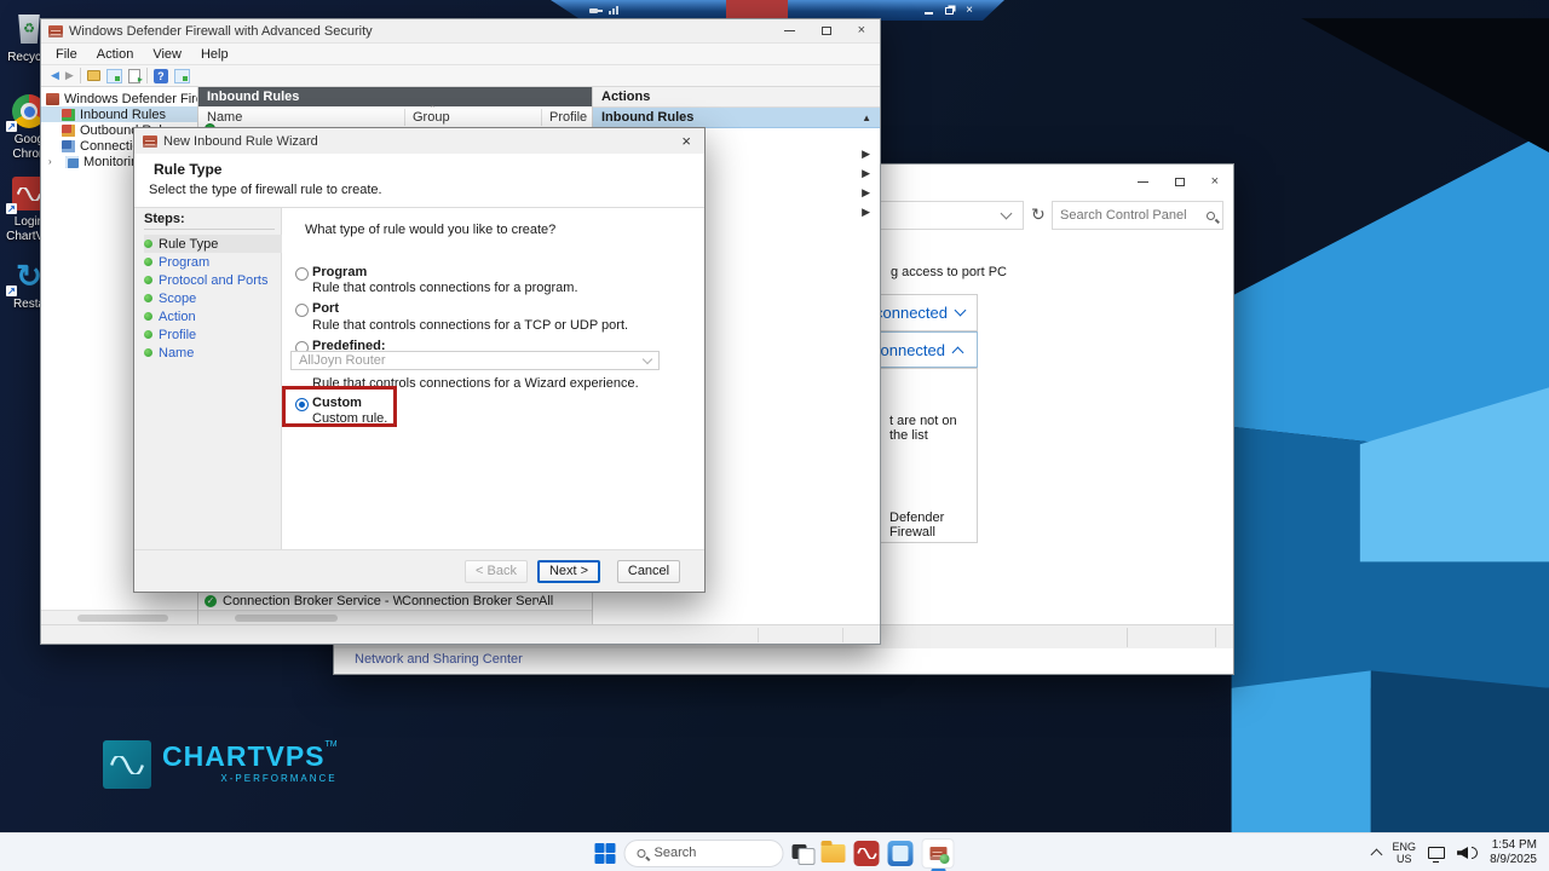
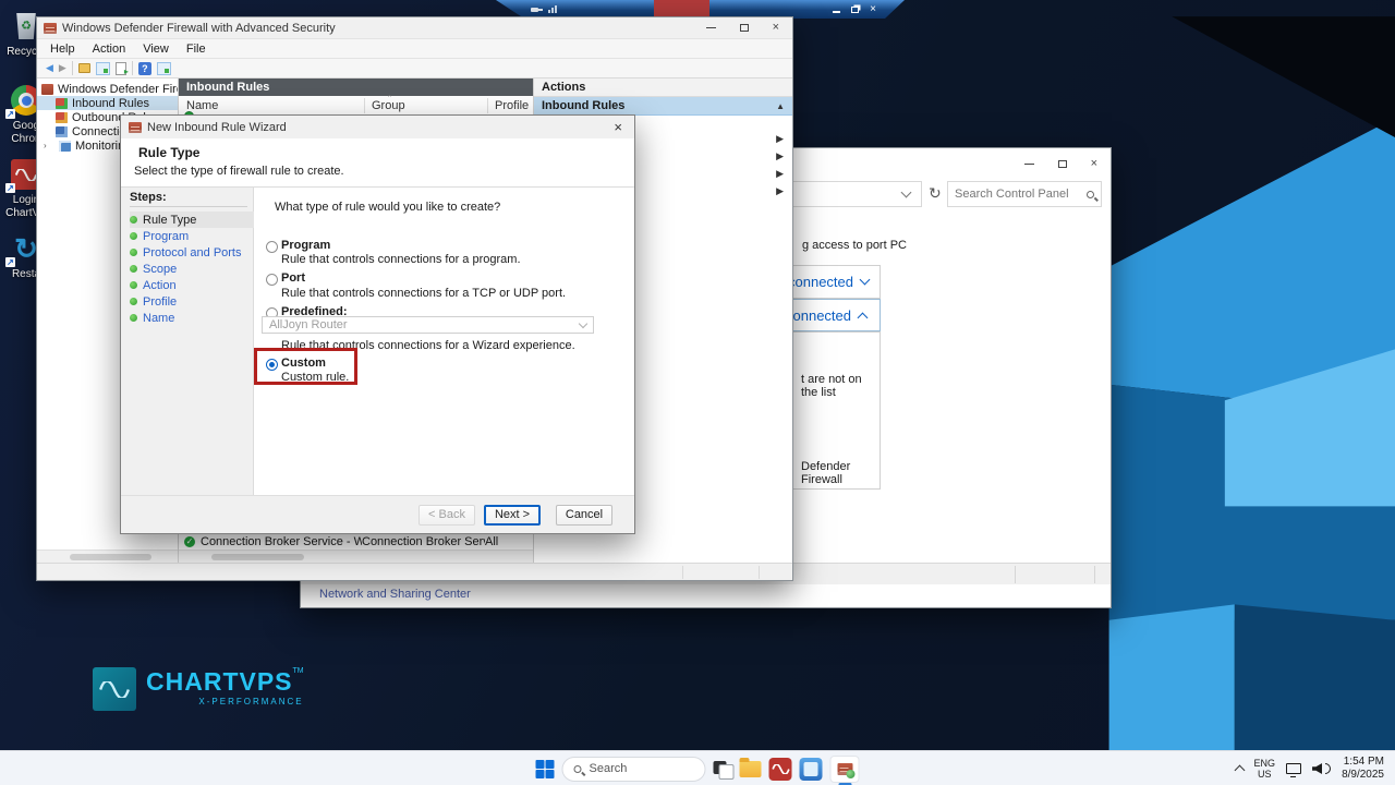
  Recyc
  ↗
  Goo
  Chro
  ↗
  Logi
  Chart
  ↻
  ↗
  Rest
  CHARTVPS
  X-PERFORMANCE
  ×
  ×
  ↻
  Search Control Panel
  g access to port PC
  onnected
  onnected
  t are not on the list
  Defender Firewall
  Network and Sharing Center
  Windows Defender Firewall with Advanced Security
  ×
- File
+ Help
  Action
  View
- Help
+ File
  ◀
  ▶
  ?
  Inbound Rules
  ›
  Monitori
  Inbound Rules
  Name
  Group
  ˆ
  Profile
  ✓
  Connection Broker Service - W
  Connection Broker Ser
  All
  Actions
  Inbound Rules
  ▲
  ▶
  ▶
  ▶
  ▶
  New Inbound Rule Wizard
  ×
  Rule Type
  Select the type of firewall rule to create.
  Steps:
  Rule Type
  Program
  Protocol and Ports
  Scope
  Action
  Profile
  Name
  What type of rule would you like to create?
  Program
  Rule that controls connections for a program.
  Port
  Rule that controls connections for a TCP or UDP port.
  Predefined:
  AllJoyn Router
  Rule that controls connections for a Wizard experience.
  Custom
  Custom rule.
  < Back
  Next >
  Cancel
  Search
  ENG
  US
  1:54 PM
  8/9/2025
